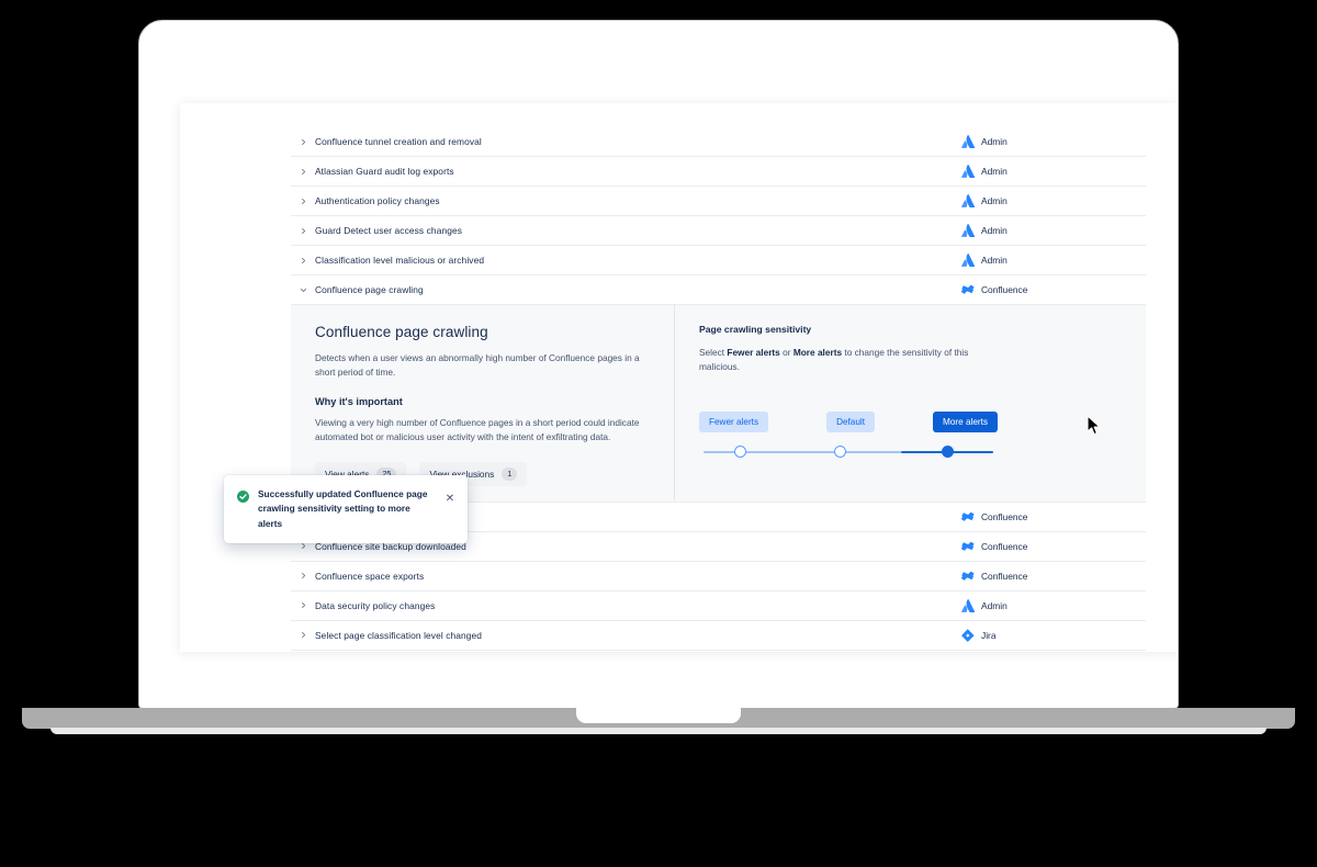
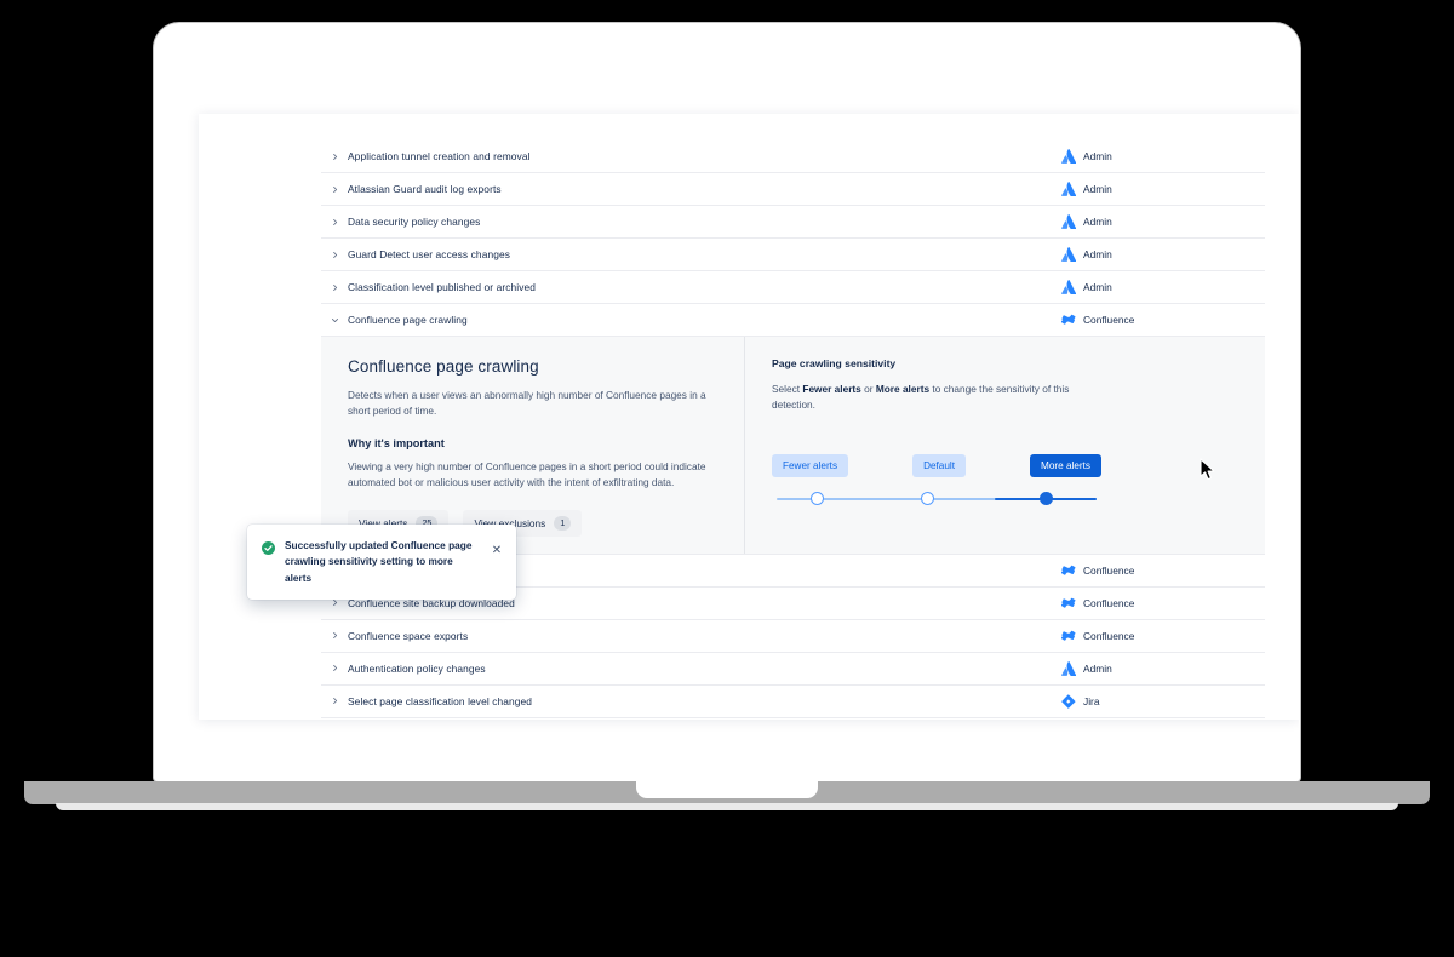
- Confluence tunnel creation and removal
+ Application tunnel creation and removal
  Admin
  Atlassian Guard audit log exports
  Admin
- Authentication policy changes
+ Data security policy changes
  Admin
  Guard Detect user access changes
  Admin
- Classification level malicious or archived
+ Classification level published or archived
  Admin
  Confluence page crawling
  Confluence
  Confluence page crawling
  Detects when a user views an abnormally high number of Confluence pages in a short period of time.
  Why it's important
  Viewing a very high number of Confluence pages in a short period could indicate automated bot or malicious user activity with the intent of exfiltrating data.
  25
  1
  Page crawling sensitivity
- Select Fewer alerts or More alerts to change the sensitivity of this malicious.
+ Select Fewer alerts or More alerts to change the sensitivity of this detection.
  Fewer alerts
  Default
  More alerts
  Confluence
  Confluence site backup downloaded
  Confluence
  Confluence space exports
  Confluence
- Data security policy changes
+ Authentication policy changes
  Admin
  Select page classification level changed
  Jira
  Successfully updated Confluence page crawling sensitivity setting to more alerts
  ✕
